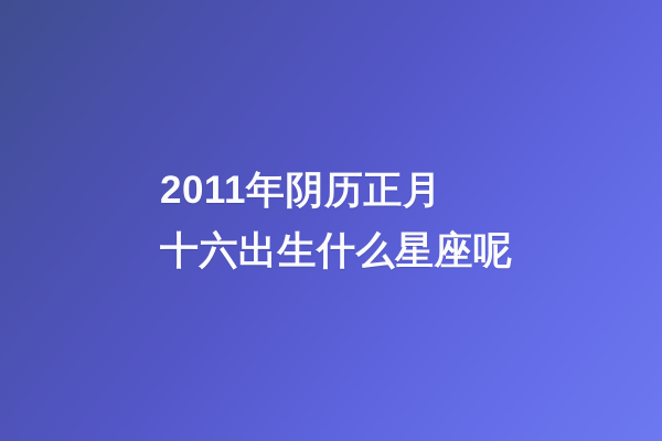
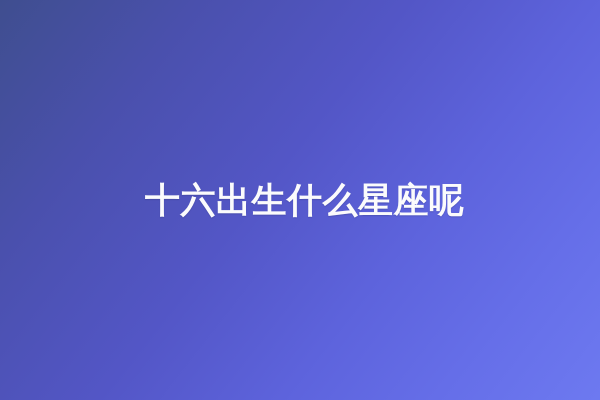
- 2011年阴历正月
  十六出生什么星座呢
